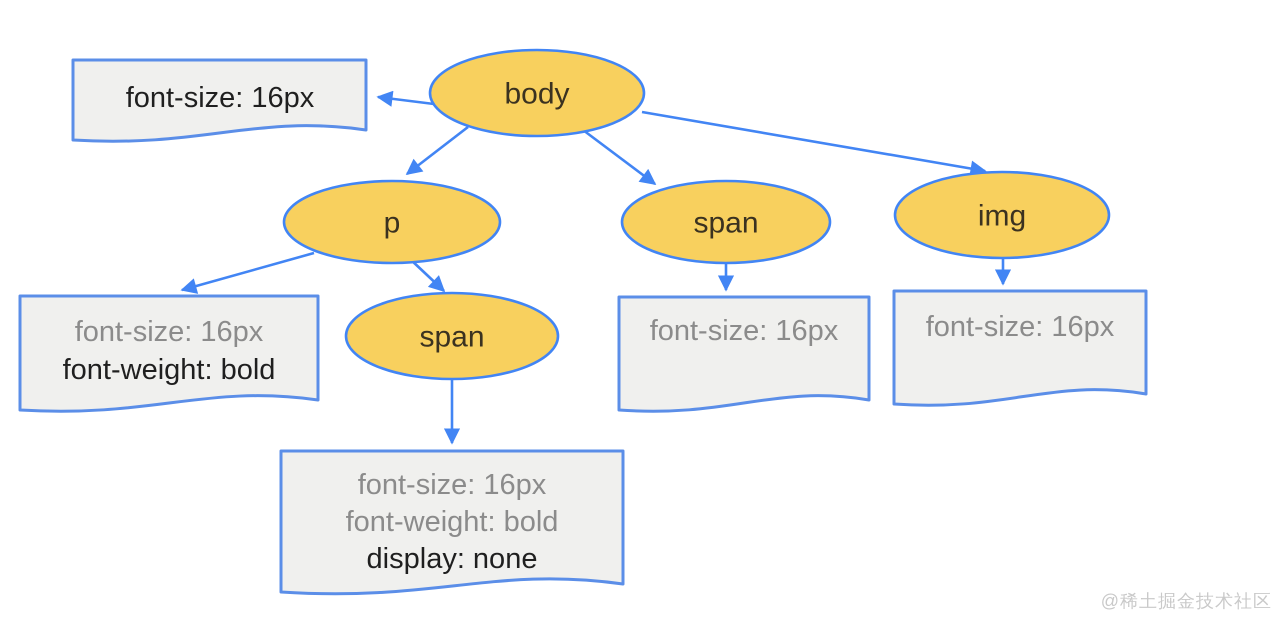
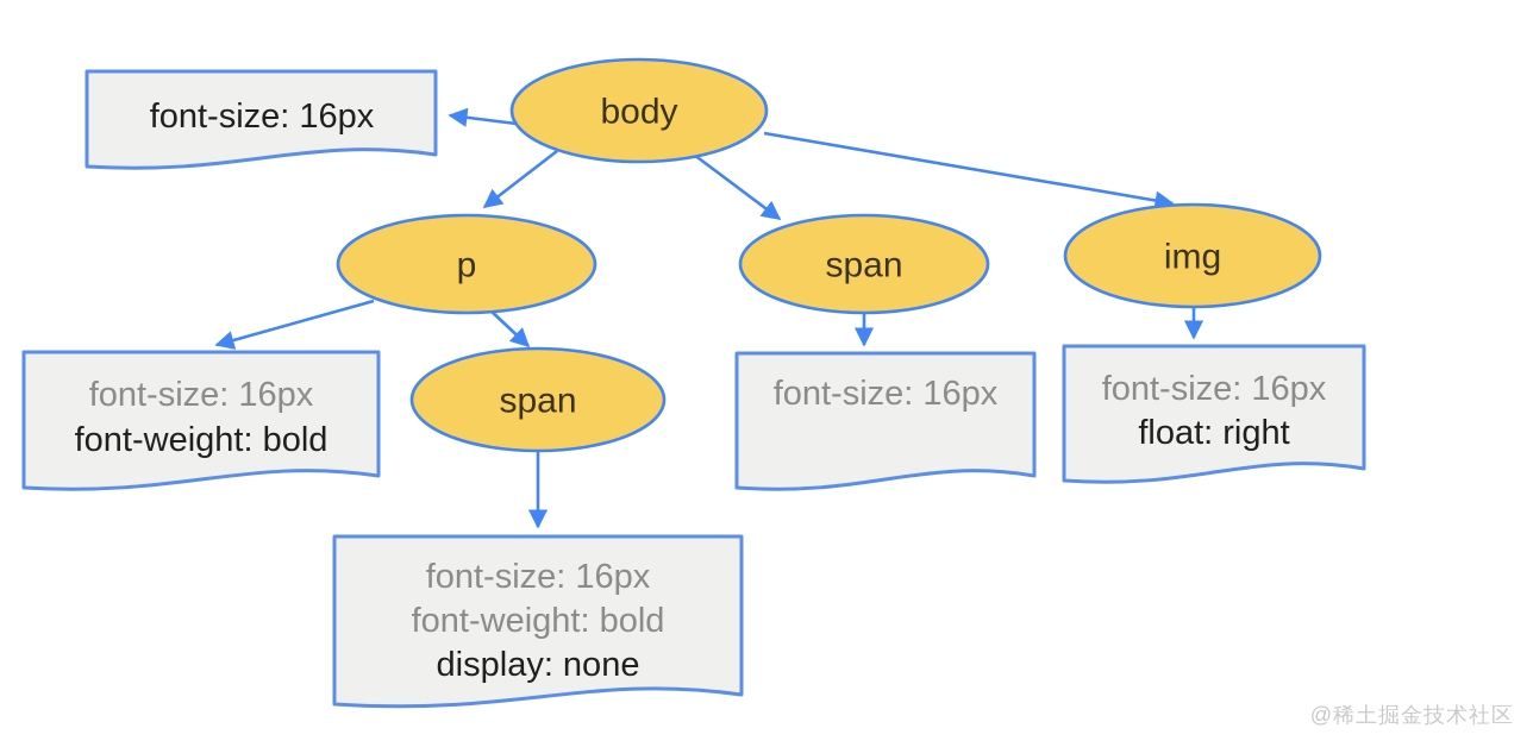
  font-size: 16px
  font-size: 16px
  font-weight: bold
  font-size: 16px
  font-size: 16px
+ float: right
  font-size: 16px
  font-weight: bold
  display: none
  body
  p
  span
  img
  span
  @稀土掘金技术社区
